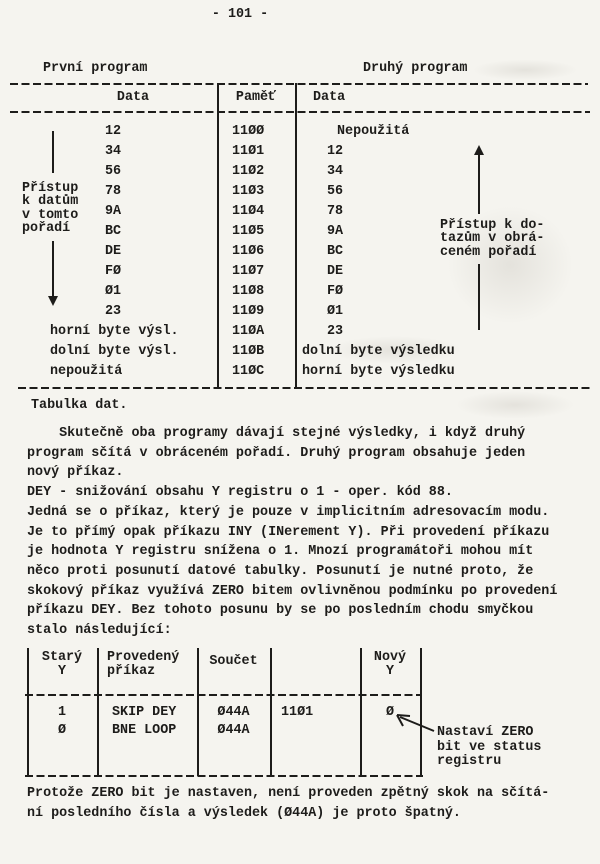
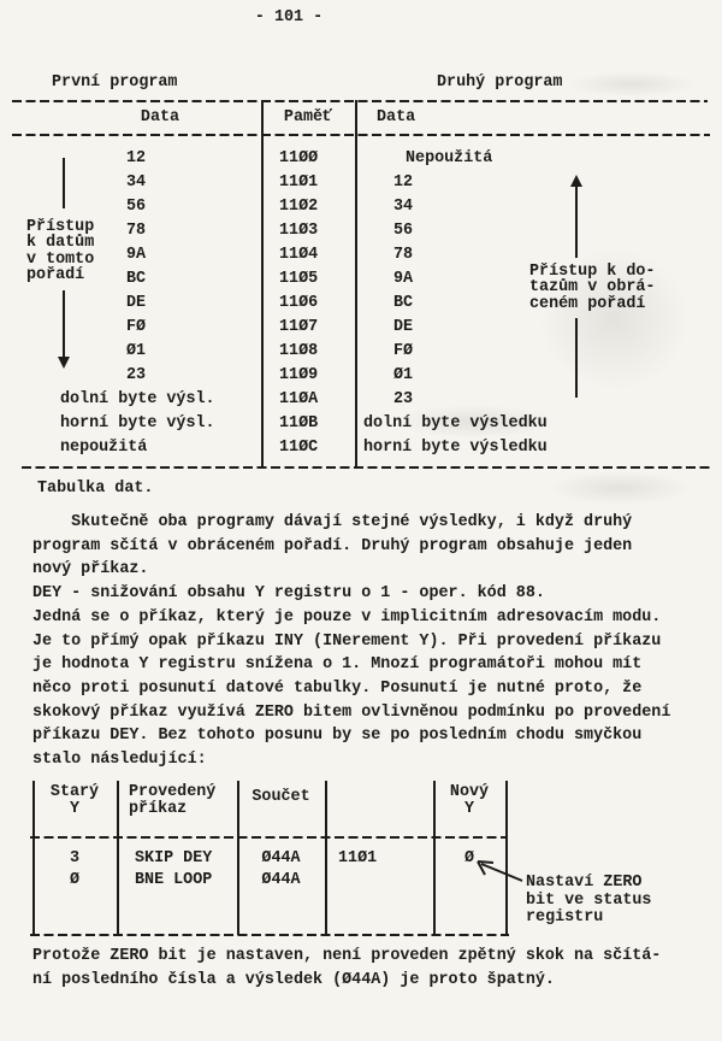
  - 101 -
  První program
  Druhý program
  Data
  Paměť
  Data
  12
  11ØØ
  Nepoužitá
  34
  11Ø1
  12
  56
  11Ø2
  34
  78
  11Ø3
  56
  9A
  11Ø4
  78
  BC
  11Ø5
  9A
  DE
  11Ø6
  BC
  FØ
  11Ø7
  DE
  Ø1
  11Ø8
  FØ
  23
  11Ø9
  Ø1
- horní byte výsl.
+ dolní byte výsl.
  11ØA
  23
- dolní byte výsl.
+ horní byte výsl.
  11ØB
  dolní byte výsledku
  nepoužitá
  11ØC
  horní byte výsledku
  Přístup
  k datům
  v tomto
  pořadí
  Přístup k do-
  tazům v obrá-
  ceném pořadí
  Tabulka dat.
  Skutečně oba programy dávají stejné výsledky, i když druhý
  program sčítá v obráceném pořadí. Druhý program obsahuje jeden
  nový příkaz.
  DEY - snižování obsahu Y registru o 1 - oper. kód 88.
  Jedná se o příkaz, který je pouze v implicitním adresovacím modu.
  Je to přímý opak příkazu INY (INerement Y). Při provedení příkazu
  je hodnota Y registru snížena o 1. Mnozí programátoři mohou mít
  něco proti posunutí datové tabulky. Posunutí je nutné proto, že
  skokový příkaz využívá ZERO bitem ovlivněnou podmínku po provedení
  příkazu DEY. Bez tohoto posunu by se po posledním chodu smyčkou
  stalo následující:
  Starý
  Y
  Provedený
  příkaz
  Součet
  Nový
  Y
- 1
+ 3
  SKIP DEY
  Ø44A
  11Ø1
  Ø
  Ø
  BNE LOOP
  Ø44A
  Nastaví ZERO
  bit ve status
  registru
  Protože ZERO bit je nastaven, není proveden zpětný skok na sčítá-
  ní posledního čísla a výsledek (Ø44A) je proto špatný.
